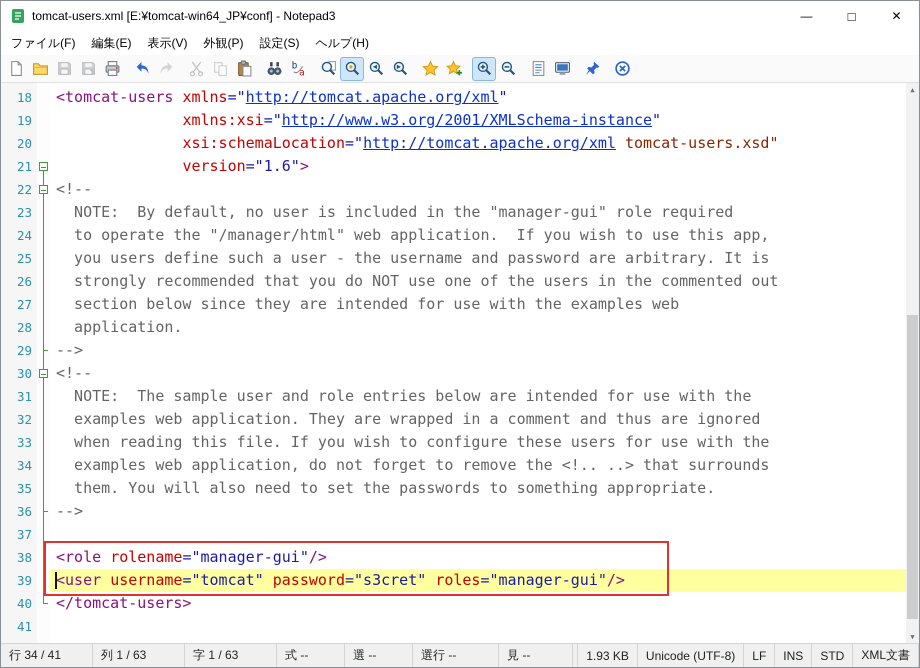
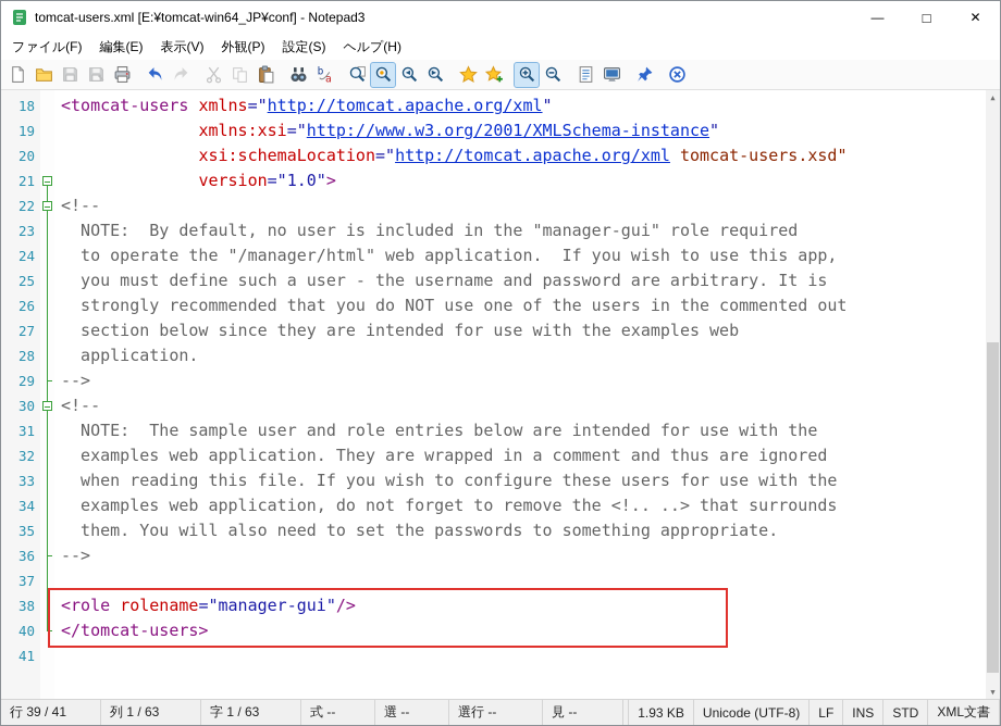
  tomcat-users.xml [E:¥tomcat-win64_JP¥conf] - Notepad3
  —
  □
  ✕
  ファイル(F)
  編集(E)
  表示(V)
  外観(P)
  設定(S)
  ヘルプ(H)
  b
  a
  18
  <tomcat-users xmlns="http://tomcat.apache.org/xml"
  19
  xmlns:xsi="http://www.w3.org/2001/XMLSchema-instance"
  20
  xsi:schemaLocation="http://tomcat.apache.org/xml tomcat-users.xsd"
  21
- version="1.6">
+ version="1.0">
  22
  <!--
  23
  NOTE: By default, no user is included in the "manager-gui" role required
  24
  to operate the "/manager/html" web application. If you wish to use this app,
  25
- you users define such a user - the username and password are arbitrary. It is
+ you must define such a user - the username and password are arbitrary. It is
  26
  strongly recommended that you do NOT use one of the users in the commented out
  27
  section below since they are intended for use with the examples web
  28
  application.
  29
  -->
  30
  <!--
  31
  NOTE: The sample user and role entries below are intended for use with the
  32
  examples web application. They are wrapped in a comment and thus are ignored
  33
  when reading this file. If you wish to configure these users for use with the
  34
  examples web application, do not forget to remove the <!.. ..> that surrounds
  35
  them. You will also need to set the passwords to something appropriate.
  36
  -->
  37
  38
  <role rolename="manager-gui"/>
- 39
- <user username="tomcat" password="s3cret" roles="manager-gui"/>
  40
  </tomcat-users>
  41
  ▲
  ▼
- 行 34 / 41
+ 行 39 / 41
  列 1 / 63
  字 1 / 63
  式 --
  選 --
  選行 --
  見 --
  1.93 KB
  Unicode (UTF-8)
  LF
  INS
  STD
  XML文書
